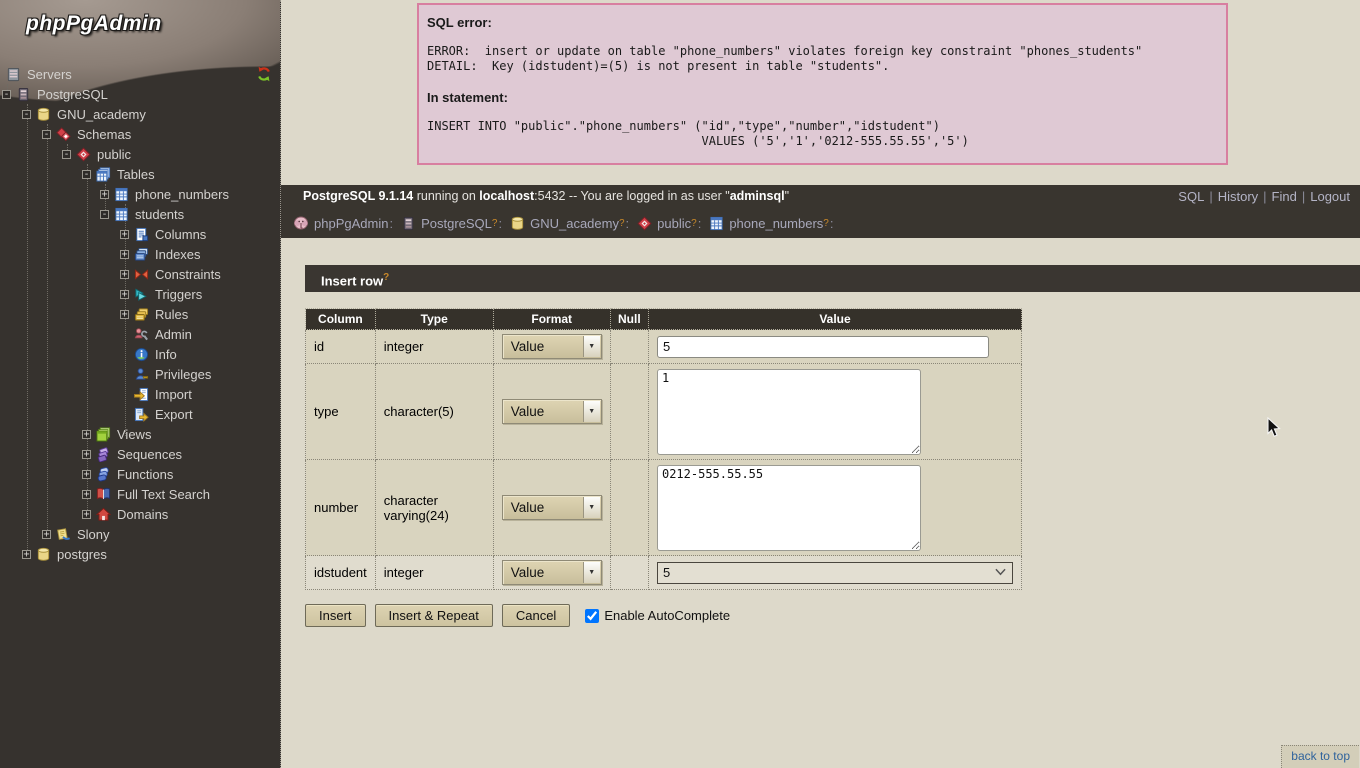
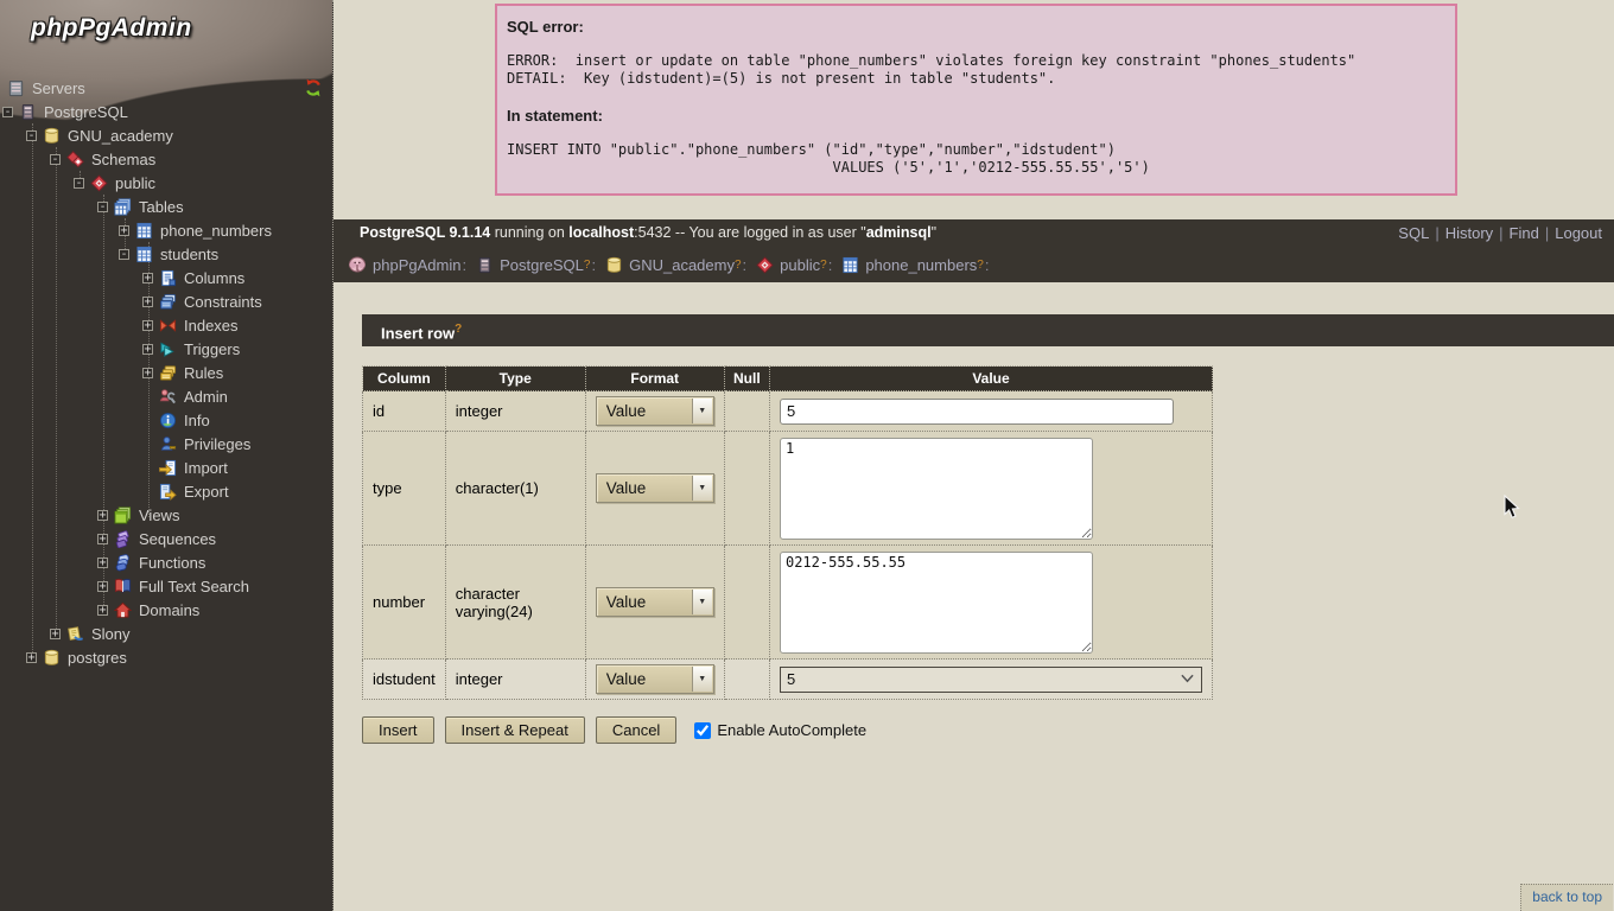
  phpPgAdmin
  Servers
  -
  PostgreSQL
  -
  GNU_academy
  -
  Schemas
  -
  public
  -
  Tables
  +
  phone_numbers
  -
  students
  +
  Columns
  +
- Indexes
+ Constraints
  +
- Constraints
+ Indexes
  +
  Triggers
  +
  Rules
  Admin
  Info
  Privileges
  Import
  Export
  +
  Views
  +
  Sequences
  +
  Functions
  +
  Full Text Search
  +
  Domains
  +
  Slony
  +
  postgres
  SQL error:
  ERROR: insert or update on table "phone_numbers" violates foreign key constraint "phones_students"
  DETAIL: Key (idstudent)=(5) is not present in table "students".
  In statement:
  INSERT INTO "public"."phone_numbers" ("id","type","number","idstudent")
  VALUES ('5','1','0212-555.55.55','5')
  PostgreSQL 9.1.14 running on localhost:5432 -- You are logged in as user "adminsql"
  SQL | History | Find | Logout
  phpPgAdmin
  :
  PostgreSQL
  ?
  :
  GNU_academy
  ?
  :
  public
  ?
  :
  phone_numbers
  ?
  :
  Insert row?
  Column	Type	Format	Null	Value
  id	integer	Value		5
- type	character(5)	Value		1
+ type	character(1)	Value		1
  number	character varying(24)	Value		0212-555.55.55
  idstudent	integer	Value		5
  Insert
  Insert & Repeat
  Cancel
  Enable AutoComplete
  back to top
